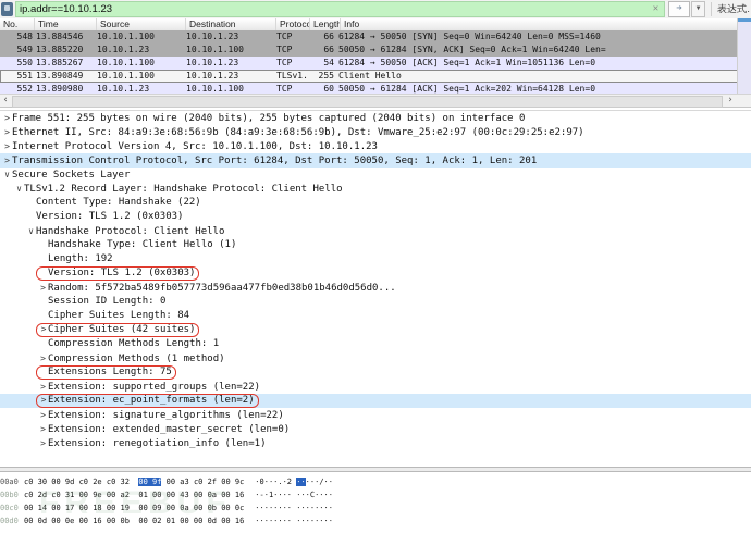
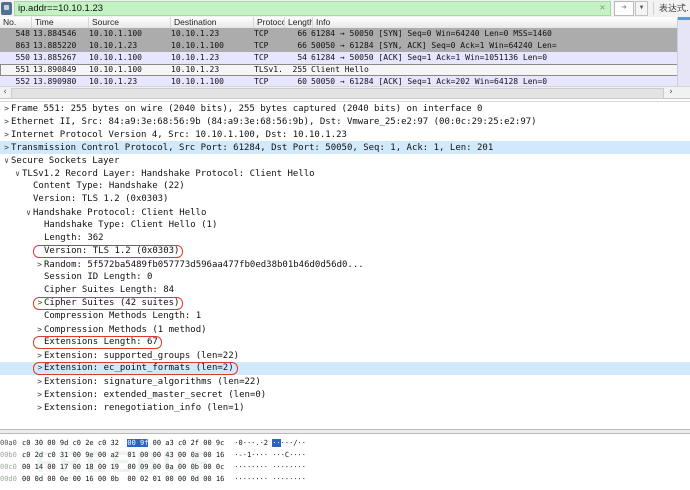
  ip.addr==10.10.1.23
  ✕
  ➜
  表达式
  No.
  Time
  Source
  Destination
  Protoco
  Length
  Info
  548
  13.884546
  10.10.1.100
  10.10.1.23
  TCP
  66
  61284 → 50050 [SYN] Seq=0 Win=64240 Len=0 MSS=1460
- 549
+ 863
  13.885220
  10.10.1.23
  10.10.1.100
  TCP
  66
  50050 → 61284 [SYN, ACK] Seq=0 Ack=1 Win=64240 Len=
  550
  13.885267
  10.10.1.100
  10.10.1.23
  TCP
  54
  61284 → 50050 [ACK] Seq=1 Ack=1 Win=1051136 Len=0
  551
  13.890849
  10.10.1.100
  10.10.1.23
  TLSv1.
  255
  Client Hello
  552
  13.890980
  10.10.1.23
  10.10.1.100
  TCP
  60
  50050 → 61284 [ACK] Seq=1 Ack=202 Win=64128 Len=0
  ‹
  ›
  > Frame 551: 255 bytes on wire (2040 bits), 255 bytes captured (2040 bits) on interface 0
  > Ethernet II, Src: 84:a9:3e:68:56:9b (84:a9:3e:68:56:9b), Dst: Vmware_25:e2:97 (00:0c:29:25:e2:97)
  > Internet Protocol Version 4, Src: 10.10.1.100, Dst: 10.10.1.23
  > Transmission Control Protocol, Src Port: 61284, Dst Port: 50050, Seq: 1, Ack: 1, Len: 201
  ∨ Secure Sockets Layer
  ∨ TLSv1.2 Record Layer: Handshake Protocol: Client Hello
  Content Type: Handshake (22)
  Version: TLS 1.2 (0x0303)
  ∨ Handshake Protocol: Client Hello
  Handshake Type: Client Hello (1)
- Length: 192
+ Length: 362
  Version: TLS 1.2 (0x0303)
  > Random: 5f572ba5489fb057773d596aa477fb0ed38b01b46d0d56d0...
  Session ID Length: 0
  Cipher Suites Length: 84
  > Cipher Suites (42 suites)
  Compression Methods Length: 1
  > Compression Methods (1 method)
- Extensions Length: 75
+ Extensions Length: 67
  > Extension: supported_groups (len=22)
  > Extension: ec_point_formats (len=2)
  > Extension: signature_algorithms (len=22)
  > Extension: extended_master_secret (len=0)
  > Extension: renegotiation_info (len=1)
  00a0 c0 30 00 9d c0 2e c0 32 00 9f 00 a3 c0 2f 00 9c ·0···.·2 ·····/··
  00b0 c0 2d c0 31 00 9e 00 a2 01 00 00 43 00 0a 00 16 ·-·1···· ···C····
  00c0 00 14 00 17 00 18 00 19 00 09 00 0a 00 0b 00 0c ········ ········
  00d0 00 0d 00 0e 00 16 00 0b 00 02 01 00 00 0d 00 16 ········ ········
  FREEBUF
